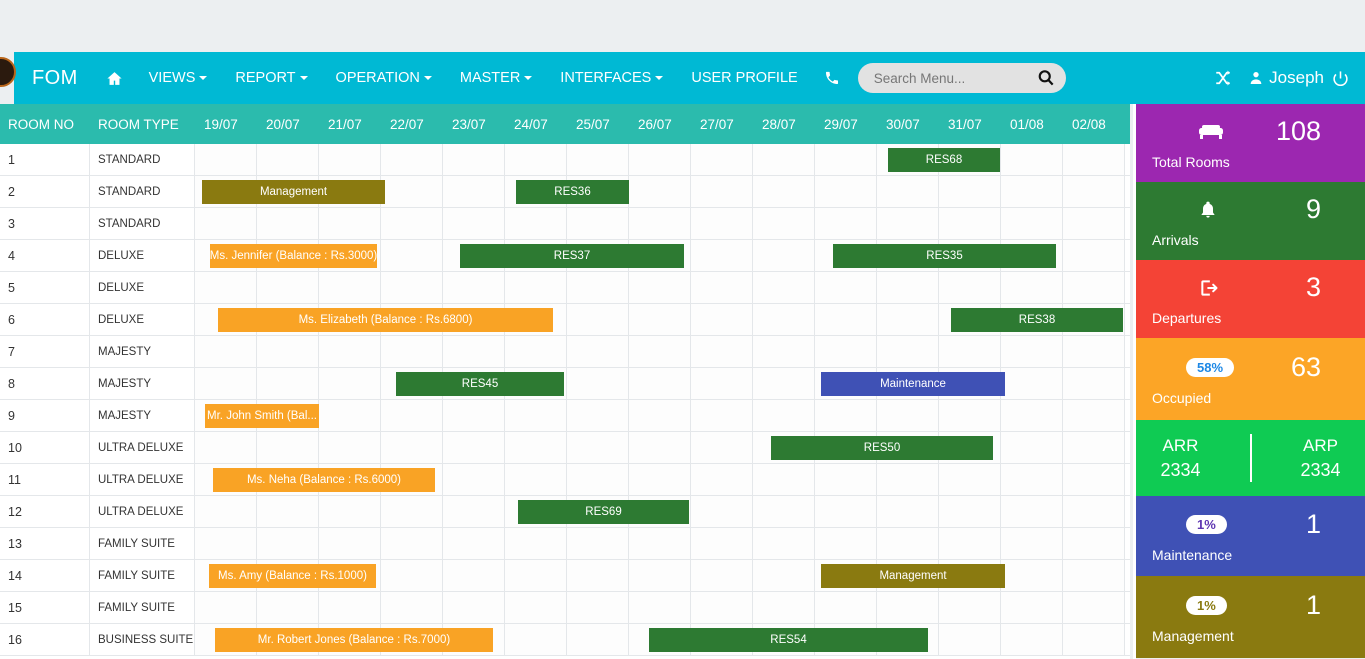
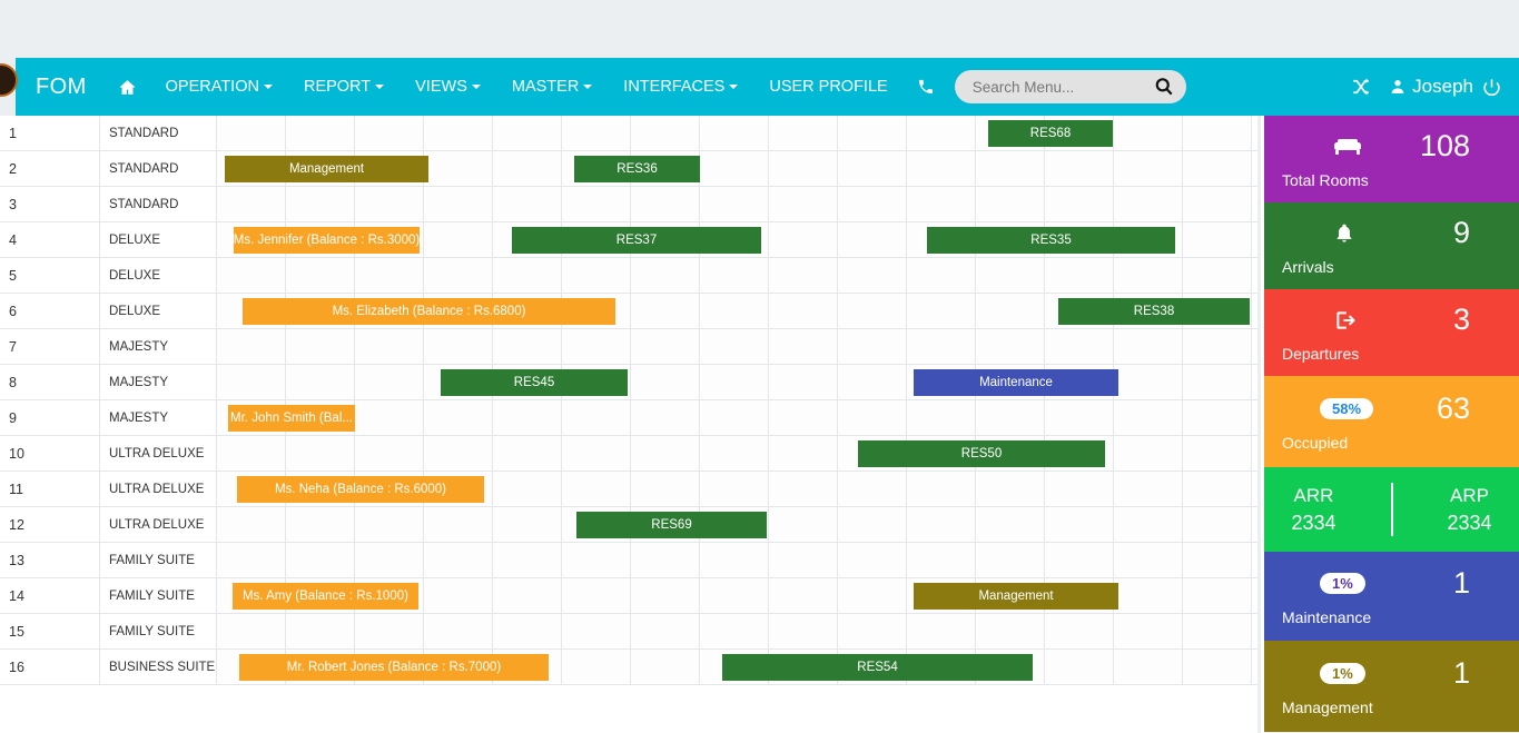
  FOM
- VIEWS
+ OPERATION
  REPORT
- OPERATION
+ VIEWS
  MASTER
  INTERFACES
  USER PROFILE
  Search Menu...
  Joseph
- ROOM NO
- ROOM TYPE
- 19/07
- 20/07
- 21/07
- 22/07
- 23/07
- 24/07
- 25/07
- 26/07
- 27/07
- 28/07
- 29/07
- 30/07
- 31/07
- 01/08
- 02/08
  1
  STANDARD
  RES68
  2
  STANDARD
  Management
  RES36
  3
  STANDARD
  4
  DELUXE
  Ms. Jennifer (Balance : Rs.3000)
  RES37
  RES35
  5
  DELUXE
  6
  DELUXE
  Ms. Elizabeth (Balance : Rs.6800)
  RES38
  7
  MAJESTY
  8
  MAJESTY
  RES45
  Maintenance
  9
  MAJESTY
  Mr. John Smith (Bal...
  10
  ULTRA DELUXE
  RES50
  11
  ULTRA DELUXE
  Ms. Neha (Balance : Rs.6000)
  12
  ULTRA DELUXE
  RES69
  13
  FAMILY SUITE
  14
  FAMILY SUITE
  Ms. Amy (Balance : Rs.1000)
  Management
  15
  FAMILY SUITE
  16
  BUSINESS SUITE
  Mr. Robert Jones (Balance : Rs.7000)
  RES54
  108
  Total Rooms
  9
  Arrivals
  3
  Departures
  58%
  63
  Occupied
  ARR
  2334
  ARP
  2334
  1%
  1
  Maintenance
  1%
  1
  Management
